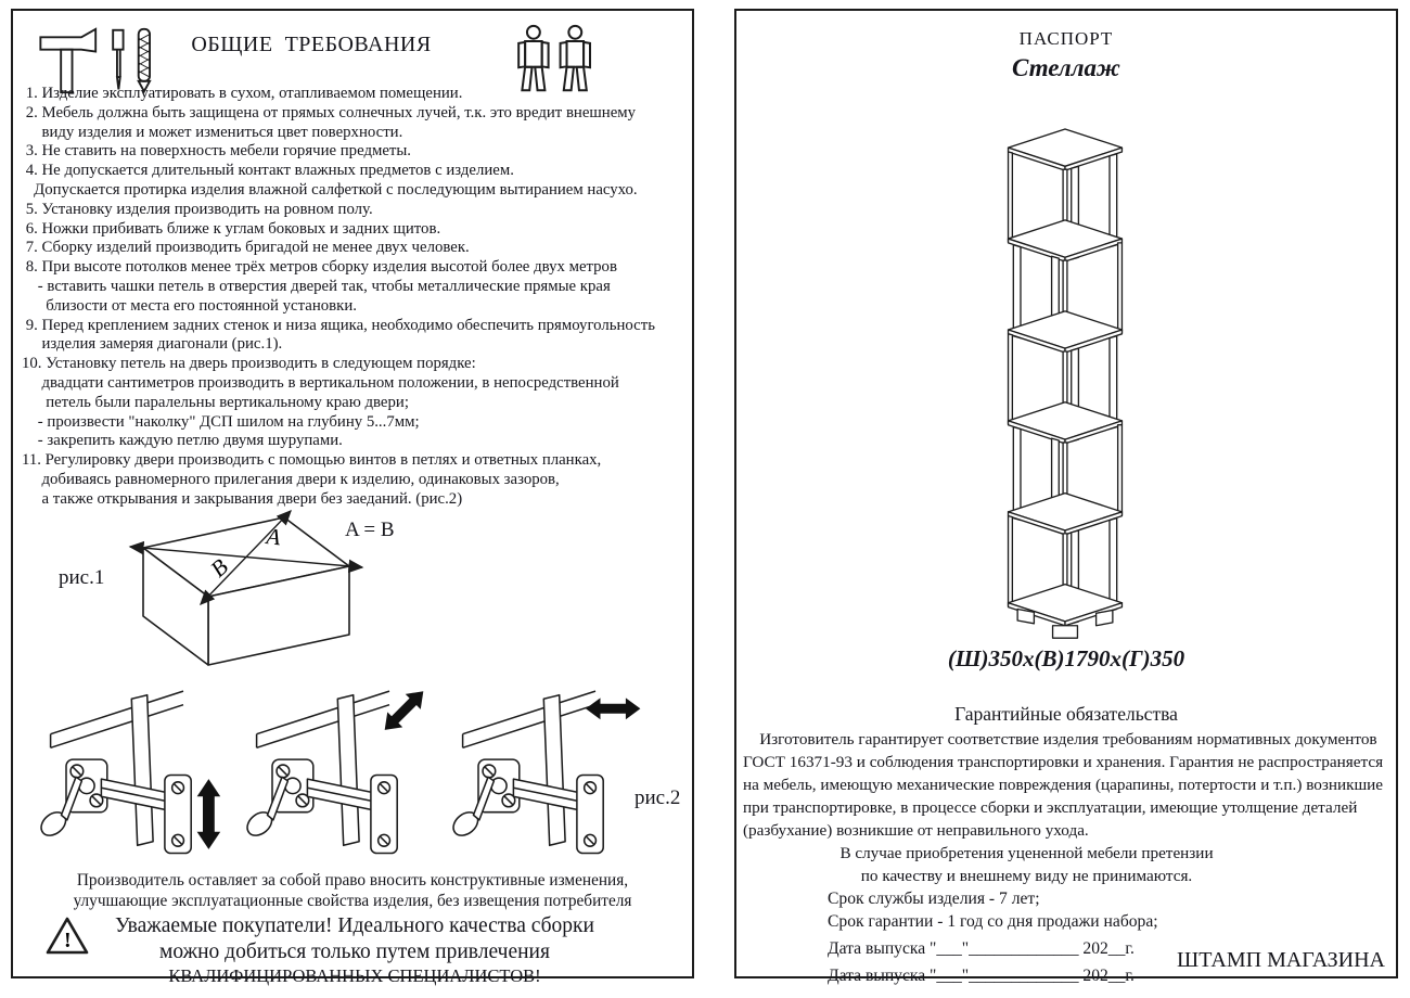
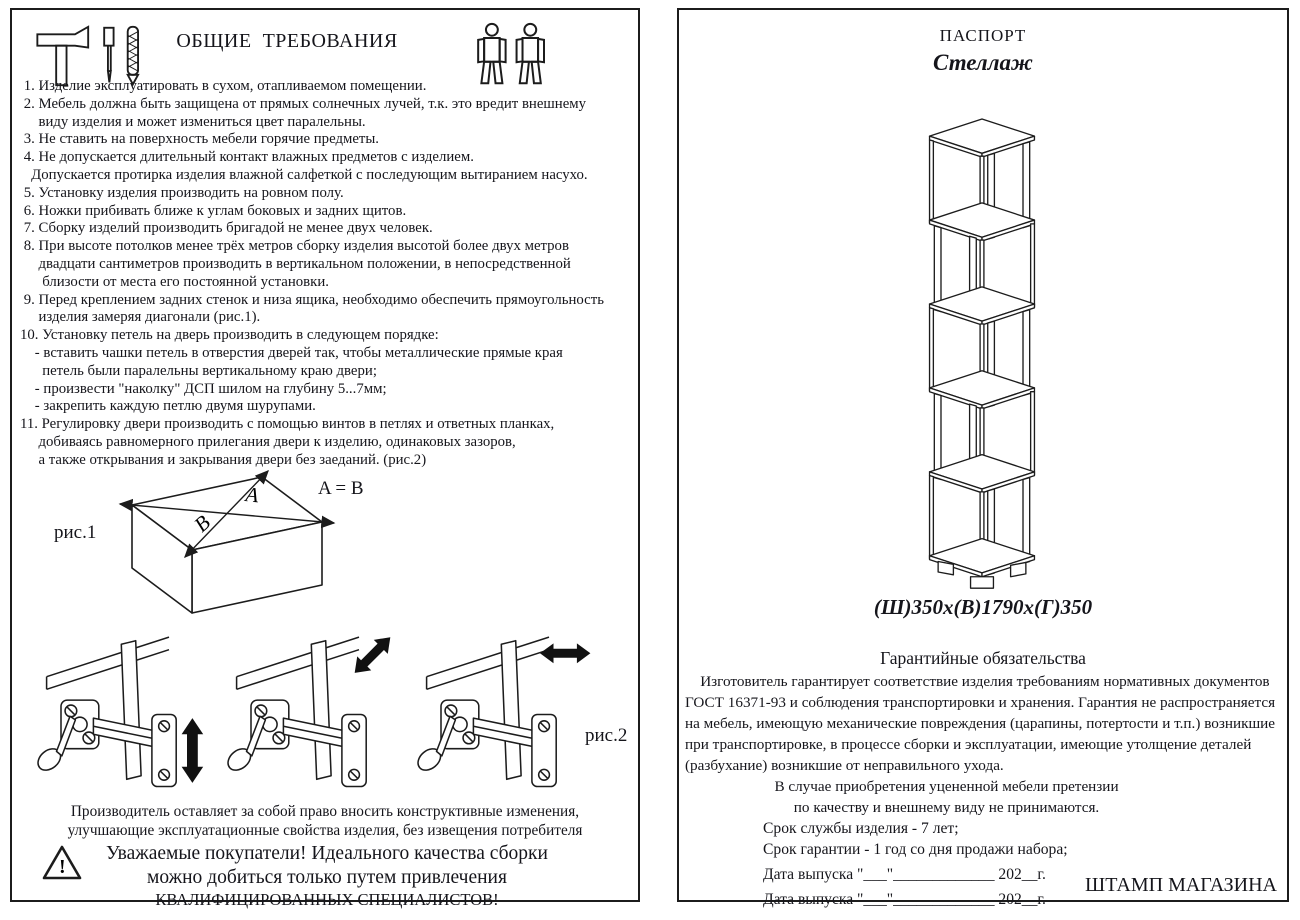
  ОБЩИЕ ТРЕБОВАНИЯ
  1. Изделие эксплуатировать в сухом, отапливаемом помещении.
  2. Мебель должна быть защищена от прямых солнечных лучей, т.к. это вредит внешнему
- виду изделия и может измениться цвет поверхности.
+ виду изделия и может измениться цвет паралельны.
  3. Не ставить на поверхность мебели горячие предметы.
  4. Не допускается длительный контакт влажных предметов с изделием.
  Допускается протирка изделия влажной салфеткой с последующим вытиранием насухо.
  5. Установку изделия производить на ровном полу.
  6. Ножки прибивать ближе к углам боковых и задних щитов.
  7. Сборку изделий производить бригадой не менее двух человек.
  8. При высоте потолков менее трёх метров сборку изделия высотой более двух метров
- - вставить чашки петель в отверстия дверей так, чтобы металлические прямые края
+ двадцати сантиметров производить в вертикальном положении, в непосредственной
  близости от места его постоянной установки.
  9. Перед креплением задних стенок и низа ящика, необходимо обеспечить прямоугольность
  изделия замеряя диагонали (рис.1).
  10. Установку петель на дверь производить в следующем порядке:
- двадцати сантиметров производить в вертикальном положении, в непосредственной
+ - вставить чашки петель в отверстия дверей так, чтобы металлические прямые края
  петель были паралельны вертикальному краю двери;
  - произвести "наколку" ДСП шилом на глубину 5...7мм;
  - закрепить каждую петлю двумя шурупами.
  11. Регулировку двери производить с помощью винтов в петлях и ответных планках,
  добиваясь равномерного прилегания двери к изделию, одинаковых зазоров,
  а также открывания и закрывания двери без заеданий. (рис.2)
  рис.1
  A = B
  рис.2
  Производитель оставляет за собой право вносить конструктивные изменения,
  улучшающие эксплуатационные свойства изделия, без извещения потребителя
  !
  Уважаемые покупатели! Идеального качества сборки
  можно добиться только путем привлечения
  КВАЛИФИЦИРОВАННЫХ СПЕЦИАЛИСТОВ!
  ПАСПОРТ
  Стеллаж
  (Ш)350х(В)1790х(Г)350
  Гарантийные обязательства
  Изготовитель гарантирует соответствие изделия требованиям нормативных документов
  ГОСТ 16371-93 и соблюдения транспортировки и хранения. Гарантия не распространяется
  на мебель, имеющую механические повреждения (царапины, потертости и т.п.) возникшие
  при транспортировке, в процессе сборки и эксплуатации, имеющие утолщение деталей
  (разбухание) возникшие от неправильного ухода.
  В случае приобретения уцененной мебели претензии
  по качеству и внешнему виду не принимаются.
  Срок службы изделия - 7 лет;
  Срок гарантии - 1 год со дня продажи набора;
  Дата выпуска "___"_____________ 202__г.
  Дата выпуска "___"_____________ 202__г.
  ШТАМП МАГАЗИНА
